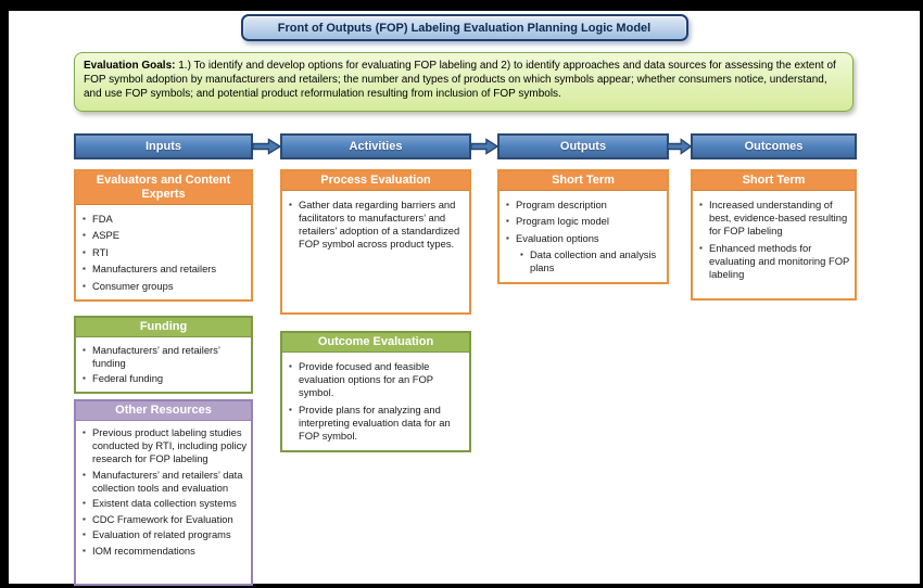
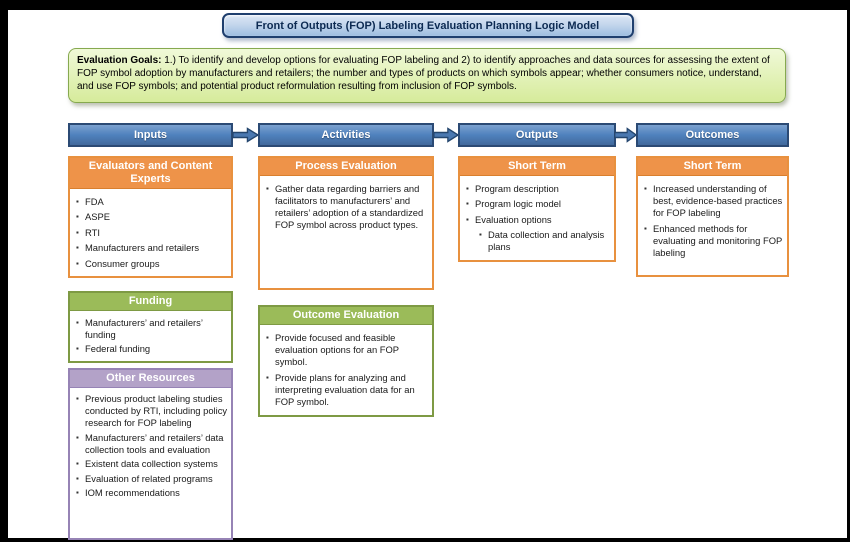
  Front of Outputs (FOP) Labeling Evaluation Planning Logic Model
  Evaluation Goals: 1.) To identify and develop options for evaluating FOP labeling and 2) to identify approaches and data sources for assessing the extent of FOP symbol adoption by manufacturers and retailers; the number and types of products on which symbols appear; whether consumers notice, understand, and use FOP symbols; and potential product reformulation resulting from inclusion of FOP symbols.
  Inputs
  Evaluators and Content Experts
  FDA
  ASPE
  RTI
  Manufacturers and retailers
  Consumer groups
  Funding
  Manufacturers’ and retailers’ funding
  Federal funding
  Other Resources
  Previous product labeling studies conducted by RTI, including policy research for FOP labeling
  Manufacturers’ and retailers’ data collection tools and evaluation
  Existent data collection systems
- CDC Framework for Evaluation
  Evaluation of related programs
  IOM recommendations
  Activities
  Process Evaluation
  Gather data regarding barriers and facilitators to manufacturers’ and retailers’ adoption of a standardized FOP symbol across product types.
  Outcome Evaluation
  Provide focused and feasible evaluation options for an FOP symbol.
  Provide plans for analyzing and interpreting evaluation data for an FOP symbol.
  Outputs
  Short Term
  Program description
  Program logic model
  Evaluation options
  Data collection and analysis plans
  Outcomes
  Short Term
- Increased understanding of best, evidence-based resulting for FOP labeling
+ Increased understanding of best, evidence-based practices for FOP labeling
  Enhanced methods for evaluating and monitoring FOP labeling
